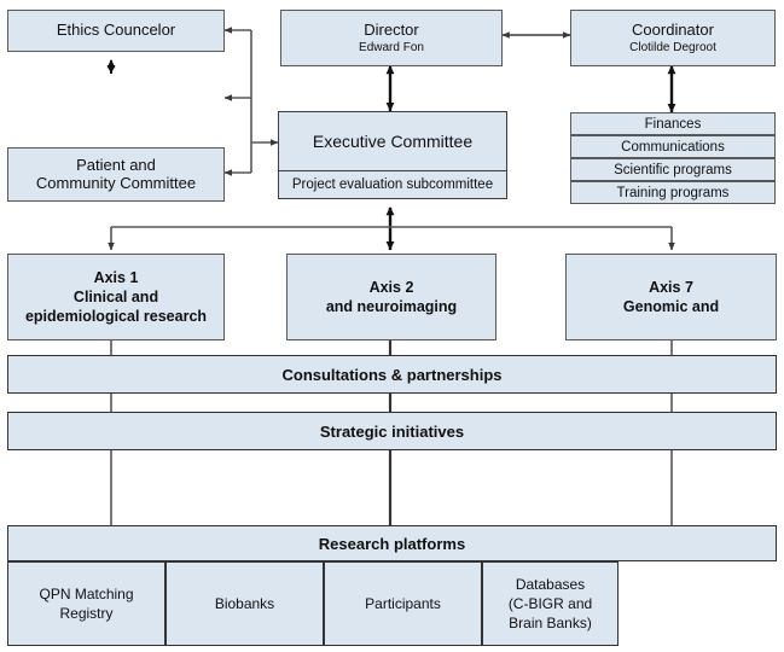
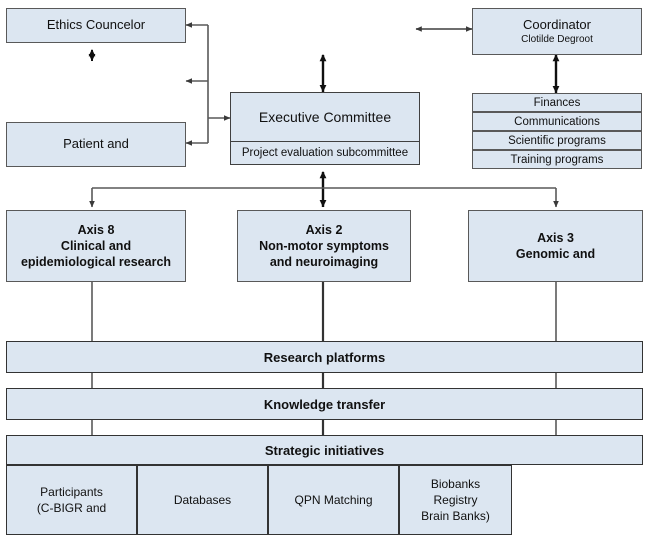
  Ethics Councelor
  Patient and
- Community Committee
- Director
- Edward Fon
  Coordinator
  Clotilde Degroot
  Executive Committee
  Project evaluation subcommittee
  Finances
  Communications
  Scientific programs
  Training programs
- Axis 1
+ Axis 8
  Clinical and
  epidemiological research
  Axis 2
+ Non-motor symptoms
  and neuroimaging
- Axis 7
+ Axis 3
  Genomic and
- Consultations & partnerships
- Strategic initiatives
+ Research platforms
+ Knowledge transfer
- Research platforms
+ Strategic initiatives
- QPN Matching
+ Participants
- Registry
+ (C-BIGR and
- Biobanks
+ Databases
- Participants
+ QPN Matching
- Databases
+ Biobanks
- (C-BIGR and
+ Registry
  Brain Banks)
